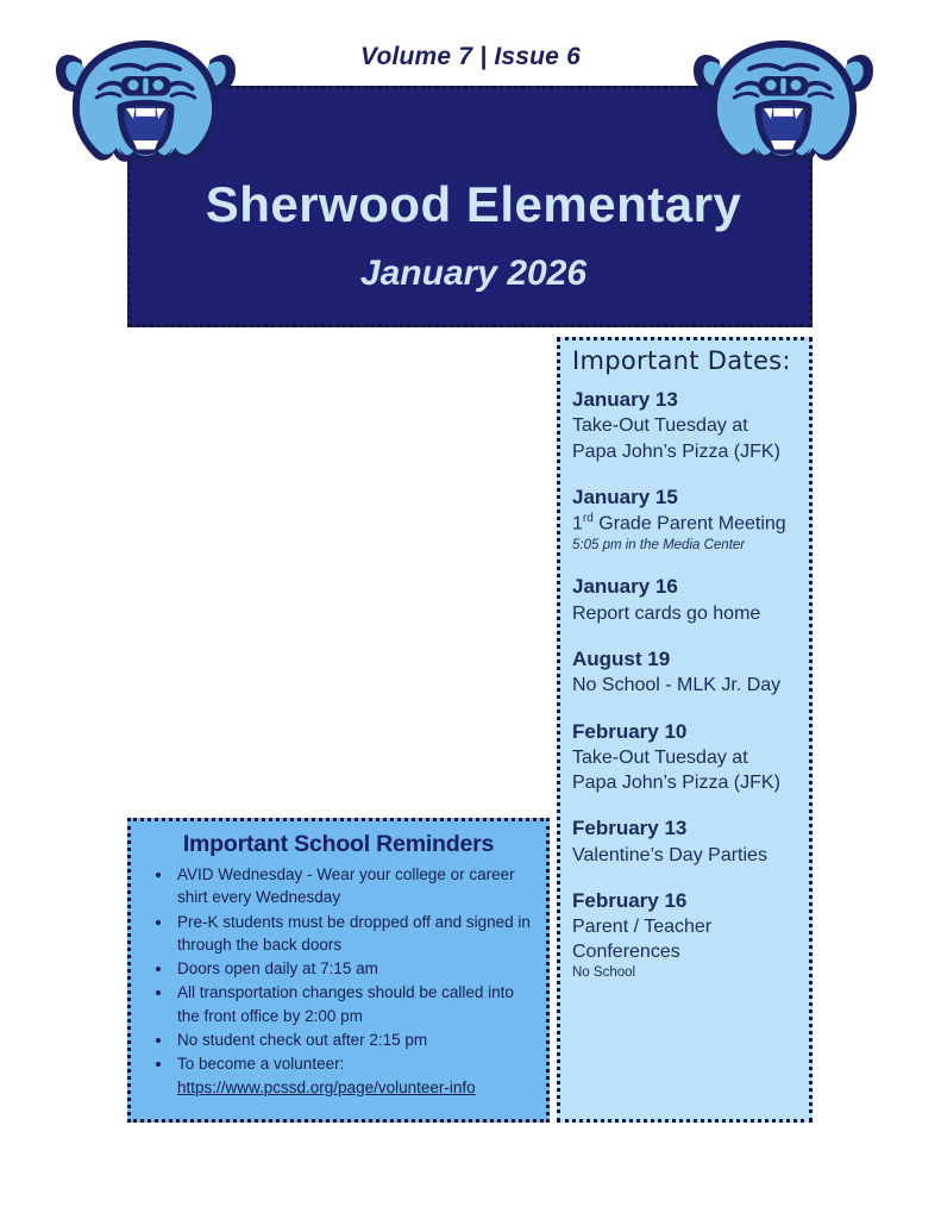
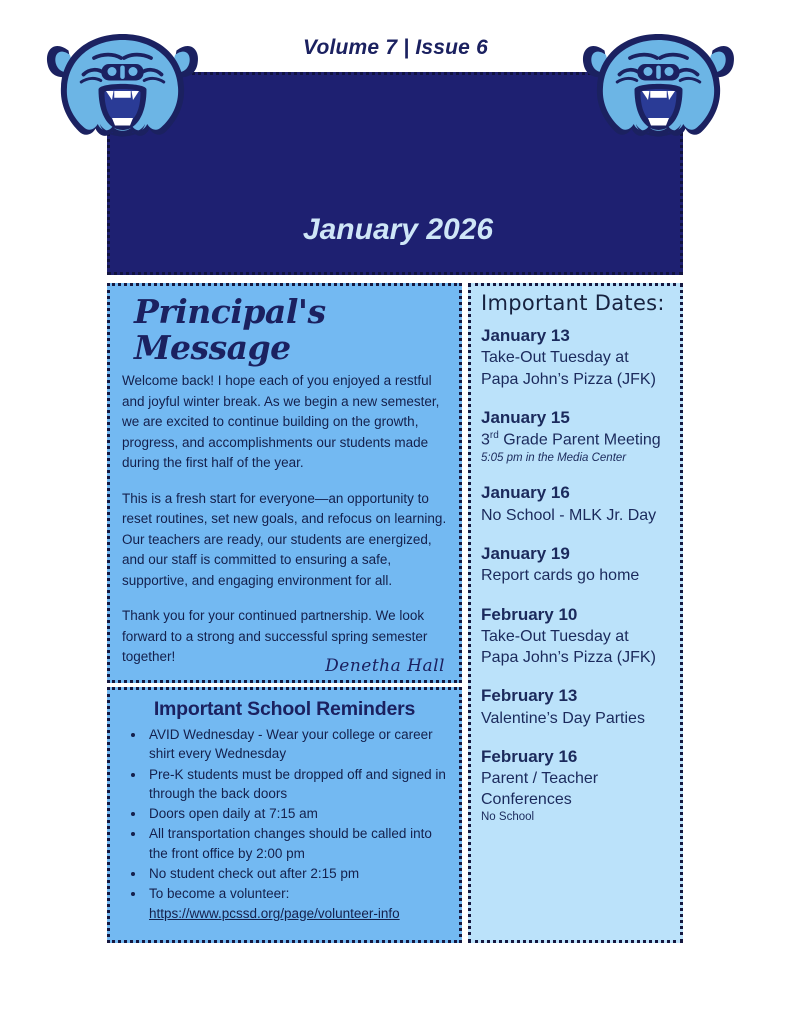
  Volume 7 | Issue 6
- Sherwood Elementary
  January 2026
+ Principal's Message
+ Welcome back! I hope each of you enjoyed a restful and joyful winter break. As we begin a new semester, we are excited to continue building on the growth, progress, and accomplishments our students made during the first half of the year.
+ This is a fresh start for everyone—an opportunity to reset routines, set new goals, and refocus on learning. Our teachers are ready, our students are energized, and our staff is committed to ensuring a safe, supportive, and engaging environment for all.
+ Thank you for your continued partnership. We look forward to a strong and successful spring semester together!
+ Denetha Hall
  Important School Reminders
  AVID Wednesday - Wear your college or career shirt every Wednesday
  Pre-K students must be dropped off and signed in through the back doors
  Doors open daily at 7:15 am
  All transportation changes should be called into the front office by 2:00 pm
  No student check out after 2:15 pm
  To become a volunteer:
  https://www.pcssd.org/page/volunteer-info
  Important Dates:
  January 13
  Take-Out Tuesday at
  Papa John’s Pizza (JFK)
  January 15
- 1rd Grade Parent Meeting
+ 3rd Grade Parent Meeting
  5:05 pm in the Media Center
  January 16
- Report cards go home
+ No School - MLK Jr. Day
- August 19
+ January 19
- No School - MLK Jr. Day
+ Report cards go home
  February 10
  Take-Out Tuesday at
  Papa John’s Pizza (JFK)
  February 13
  Valentine’s Day Parties
  February 16
  Parent / Teacher
  Conferences
  No School
